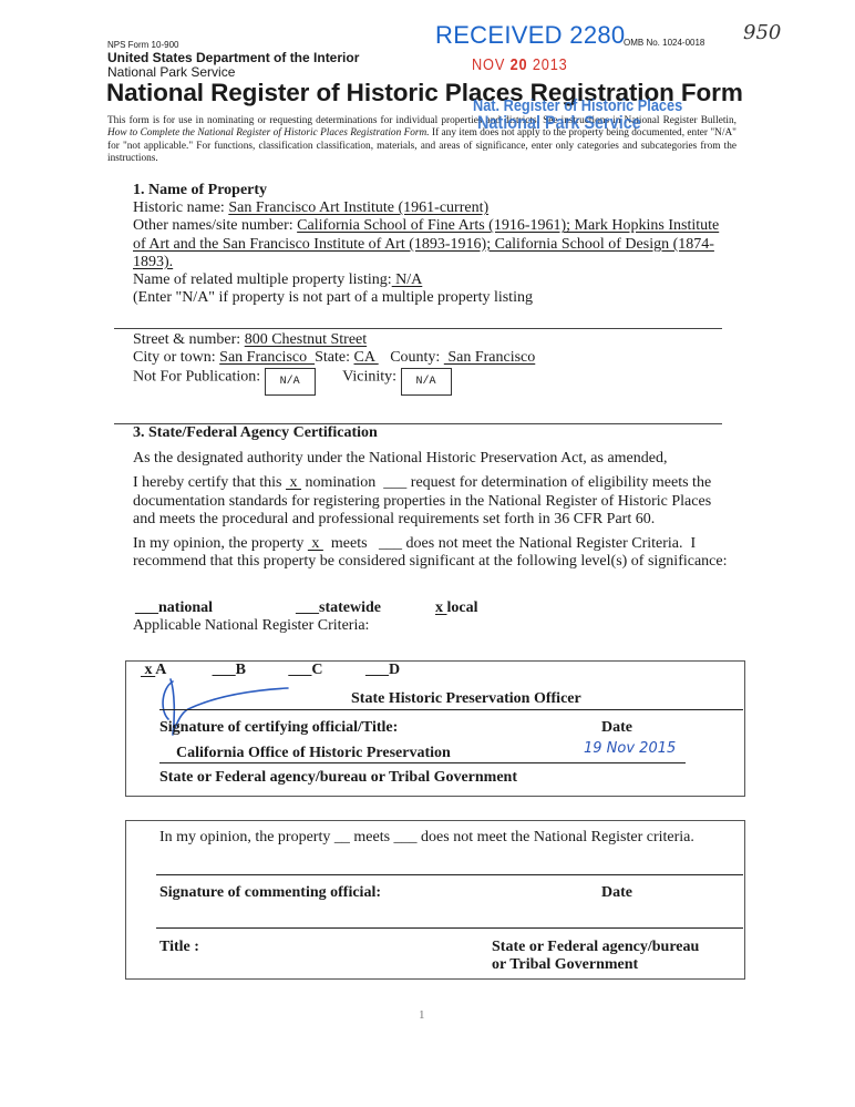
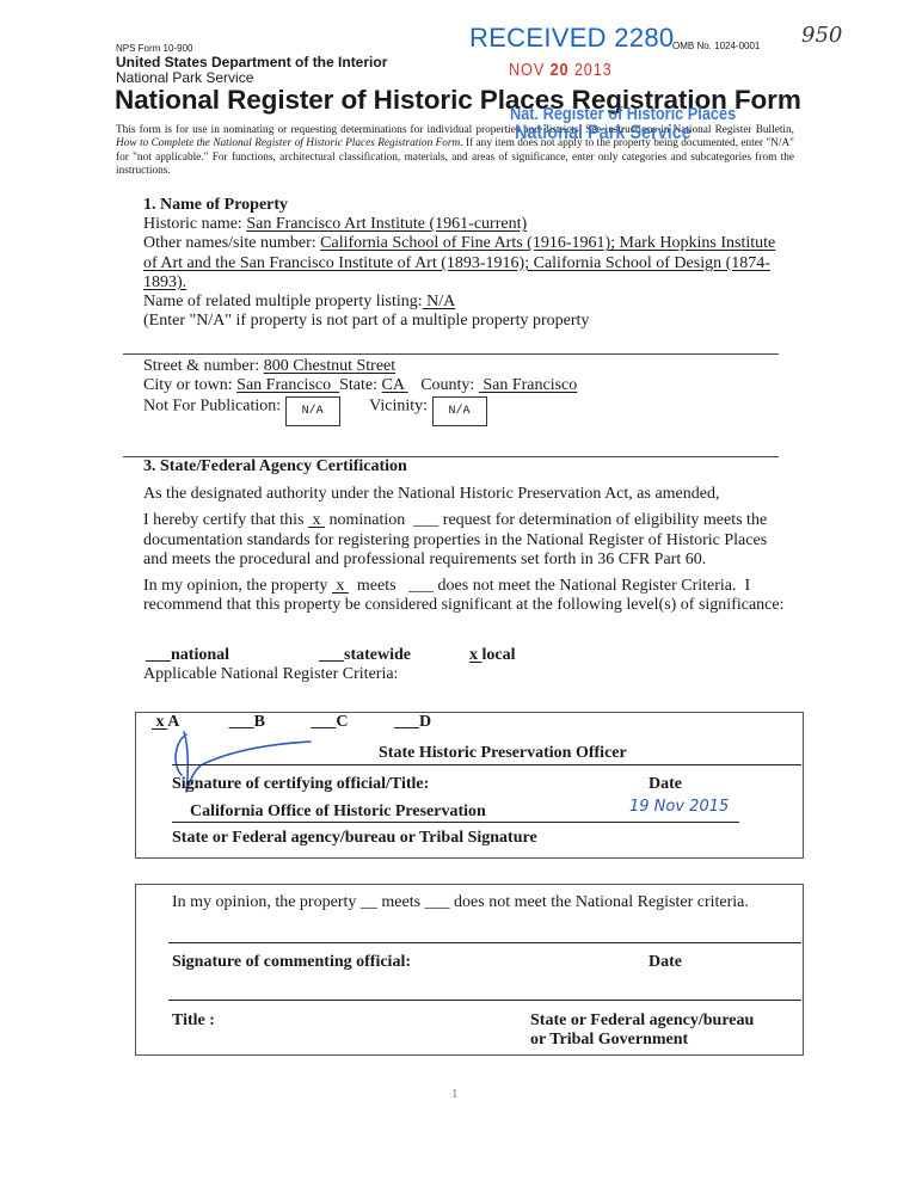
  NPS Form 10-900
  United States Department of the Interior
  National Park Service
  National Register of Historic Places Registration Form
- OMB No. 1024-0018
+ OMB No. 1024-0001
  950
  RECEIVED 2280
  NOV 20 2013
- This form is for use in nominating or requesting determinations for individual properties and districts. See instructions in National Register Bulletin, How to Complete the National Register of Historic Places Registration Form. If any item does not apply to the property being documented, enter "N/A" for "not applicable." For functions, classification classification, materials, and areas of significance, enter only categories and subcategories from the instructions.
+ This form is for use in nominating or requesting determinations for individual properties and districts. See instructions in National Register Bulletin, How to Complete the National Register of Historic Places Registration Form. If any item does not apply to the property being documented, enter "N/A" for "not applicable." For functions, architectural classification, materials, and areas of significance, enter only categories and subcategories from the instructions.
  Nat. Register of Historic Places
  National Park Service
  1. Name of Property
  Historic name: San Francisco Art Institute (1961-current)
  Other names/site number: California School of Fine Arts (1916-1961); Mark Hopkins Institute of Art and the San Francisco Institute of Art (1893-1916); California School of Design (1874-1893).
  Name of related multiple property listing: N/A
- (Enter "N/A" if property is not part of a multiple property listing
+ (Enter "N/A" if property is not part of a multiple property property
  Street & number: 800 Chestnut Street
  City or town: San Francisco State: CA County: San Francisco
  Not For Publication: N/A Vicinity: N/A
  3. State/Federal Agency Certification
  As the designated authority under the National Historic Preservation Act, as amended,
  I hereby certify that this x nomination ___ request for determination of eligibility meets the documentation standards for registering properties in the National Register of Historic Places and meets the procedural and professional requirements set forth in 36 CFR Part 60.
  In my opinion, the property x meets ___ does not meet the National Register Criteria. I recommend that this property be considered significant at the following level(s) of significance:
  ___national ___statewide x local
  Applicable National Register Criteria:
  x A ___B ___C ___D
  State Historic Preservation Officer
  Signature of certifying official/Title:
  Date
  California Office of Historic Preservation
  19 Nov 2015
- State or Federal agency/bureau or Tribal Government
+ State or Federal agency/bureau or Tribal Signature
  In my opinion, the property __ meets ___ does not meet the National Register criteria.
  Signature of commenting official:
  Date
  Title :
  State or Federal agency/bureau
  or Tribal Government
  1
